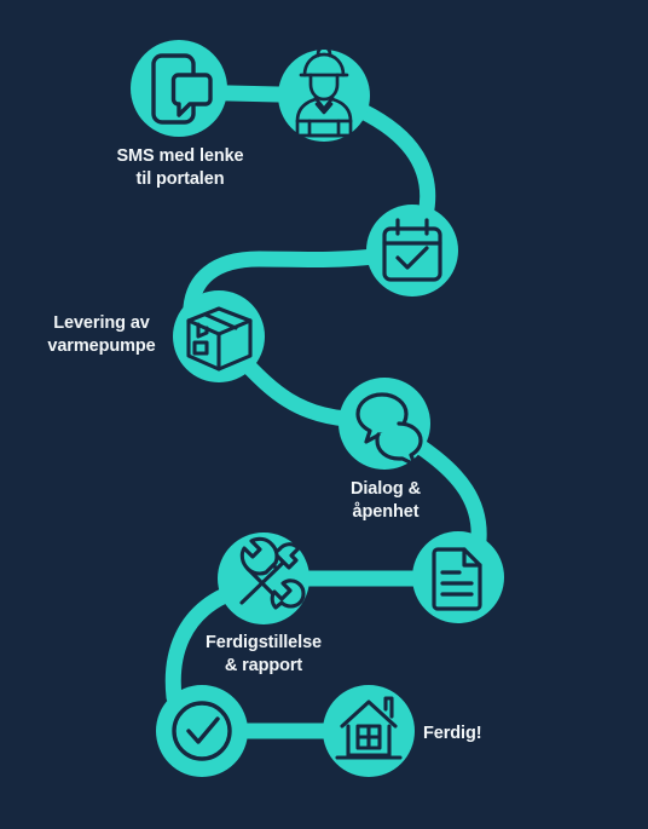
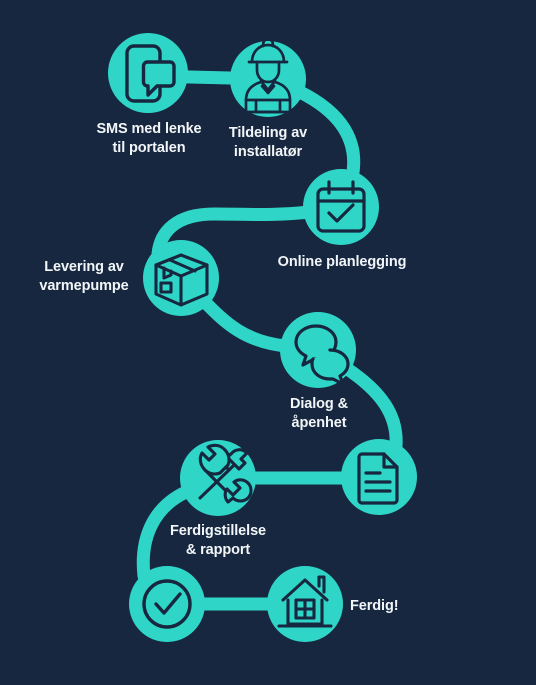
  SMS med lenke
  til portalen
+ Tildeling av
+ installatør
+ Online planlegging
  Levering av
  varmepumpe
  Dialog &
  åpenhet
  Ferdigstillelse
  & rapport
  Ferdig!
